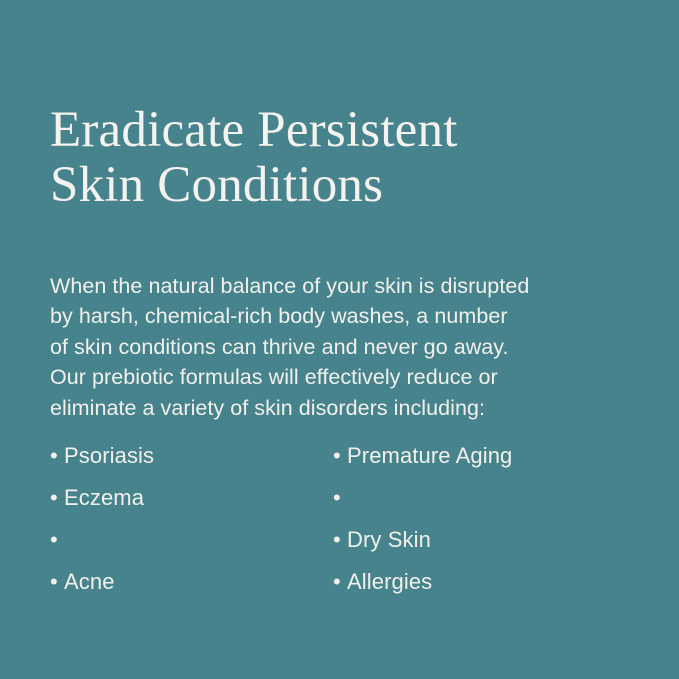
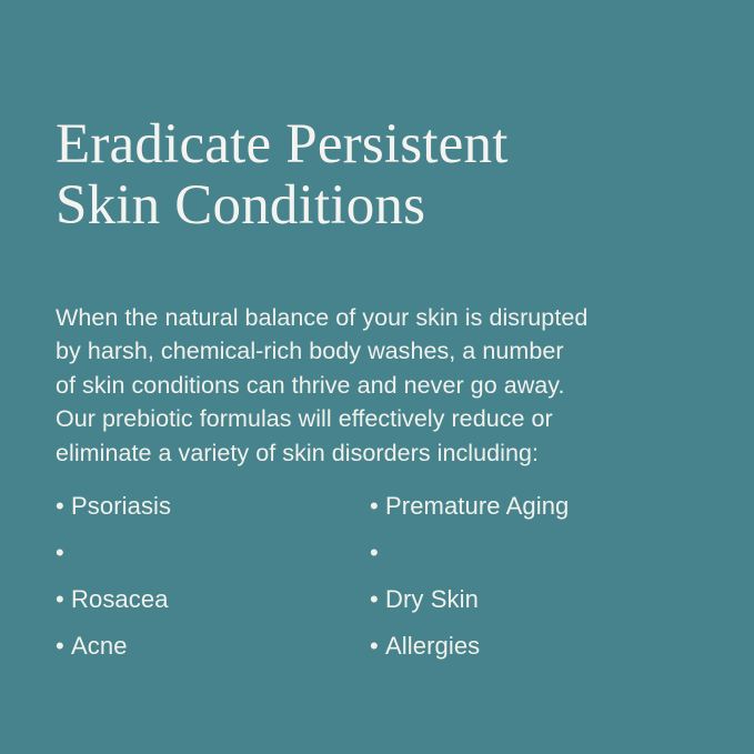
  Eradicate Persistent
  Skin Conditions
  When the natural balance of your skin is disrupted
  by harsh, chemical-rich body washes, a number
  of skin conditions can thrive and never go away.
  Our prebiotic formulas will effectively reduce or
  eliminate a variety of skin disorders including:
  •
  Psoriasis
  •
- Eczema
  •
+ Rosacea
  •
  Acne
  •
  Premature Aging
  •
  •
  Dry Skin
  •
  Allergies
